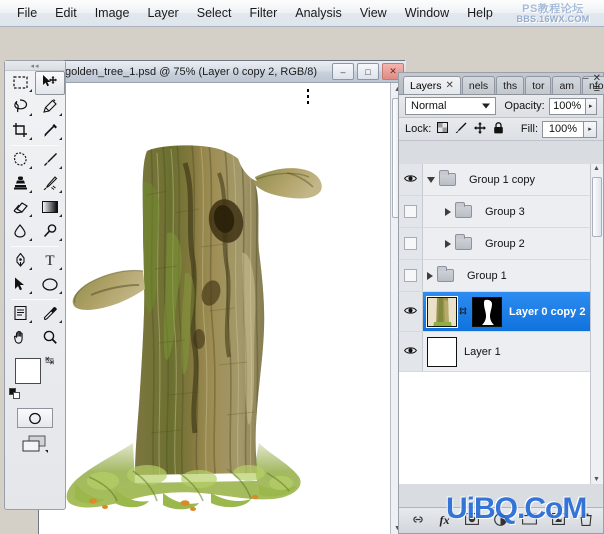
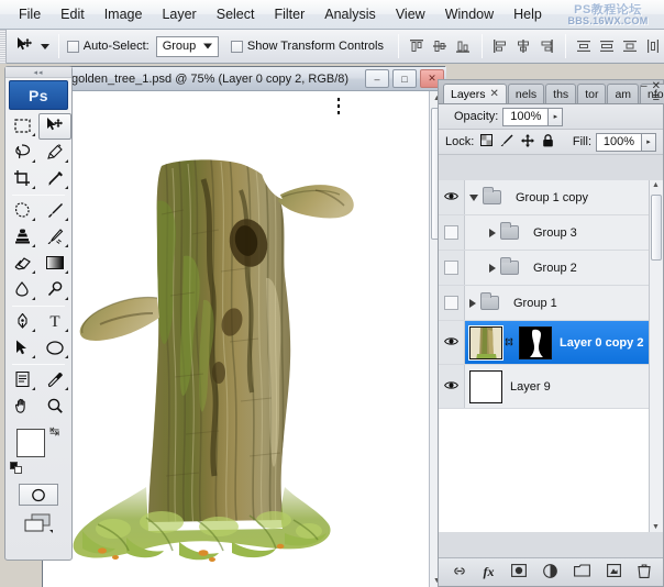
  File
  Edit
  Image
  Layer
  Select
  Filter
  Analysis
  View
  Window
  Help
  PS教程论坛
  BBS.16WX.COM
+ Auto-Select:
+ Group
+ Show Transform Controls
  golden_tree_1.psd @ 75% (Layer 0 copy 2, RGB/8)
  –
  □
  ✕
+ Ps
  T
  ↹
  Layers
  ✕
  nels
  ths
  tor
  am
  nfo
  –
  ✕
  ≡
- Normal
  Opacity:
  100%
  Lock:
  Fill:
  100%
  Group 1 copy
  Group 3
  Group 2
  Group 1
  Layer 0 copy 2
- Layer 1
+ Layer 9
  fx
- UiBQ.CoM
